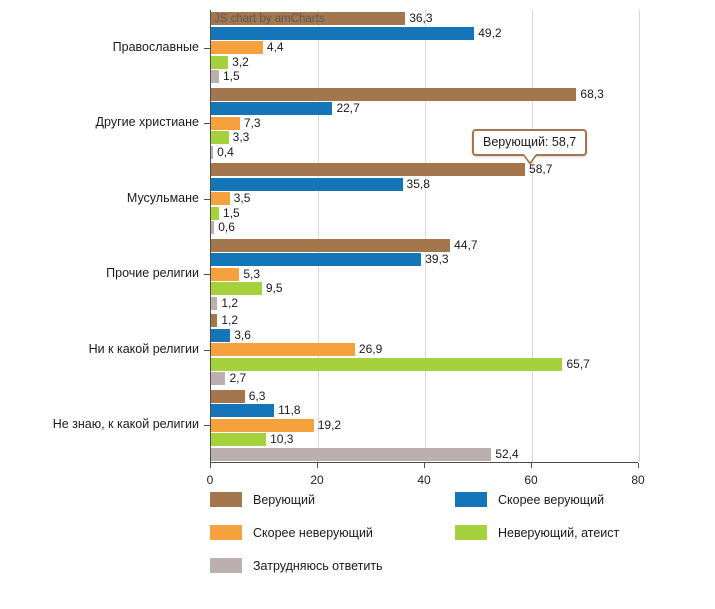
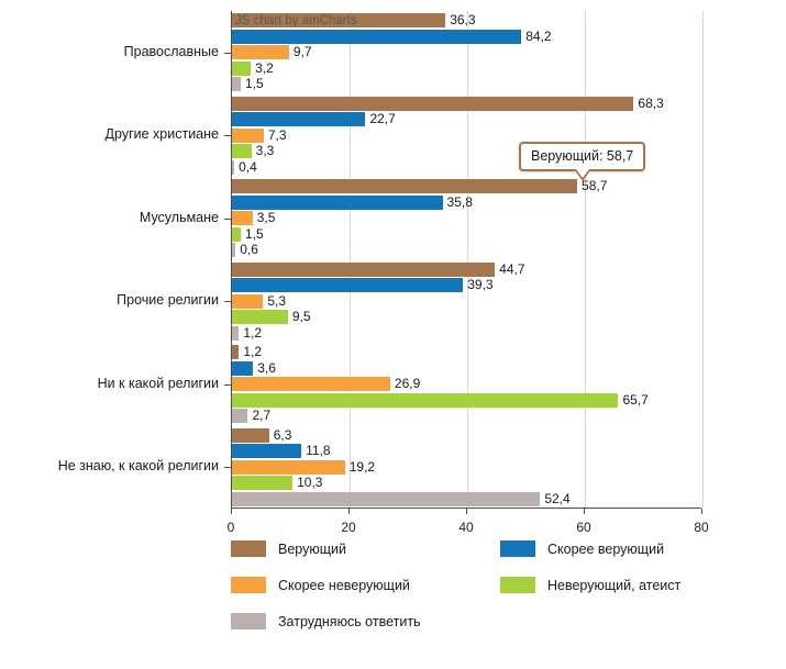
  36,3
- 49,2
+ 84,2
- 4,4
+ 9,7
  3,2
  1,5
  68,3
  22,7
  7,3
  3,3
  0,4
  58,7
  35,8
  3,5
  1,5
  0,6
  44,7
  39,3
  5,3
  9,5
  1,2
  1,2
  3,6
  26,9
  65,7
  2,7
  6,3
  11,8
  19,2
  10,3
  52,4
  JS chart by amCharts
  0
  20
  40
  60
  80
  Православные
  Другие христиане
  Мусульмане
  Прочие религии
  Ни к какой религии
  Не знаю, к какой религии
  Верующий: 58,7
  Верующий
  Скорее верующий
  Скорее неверующий
  Неверующий, атеист
  Затрудняюсь ответить
